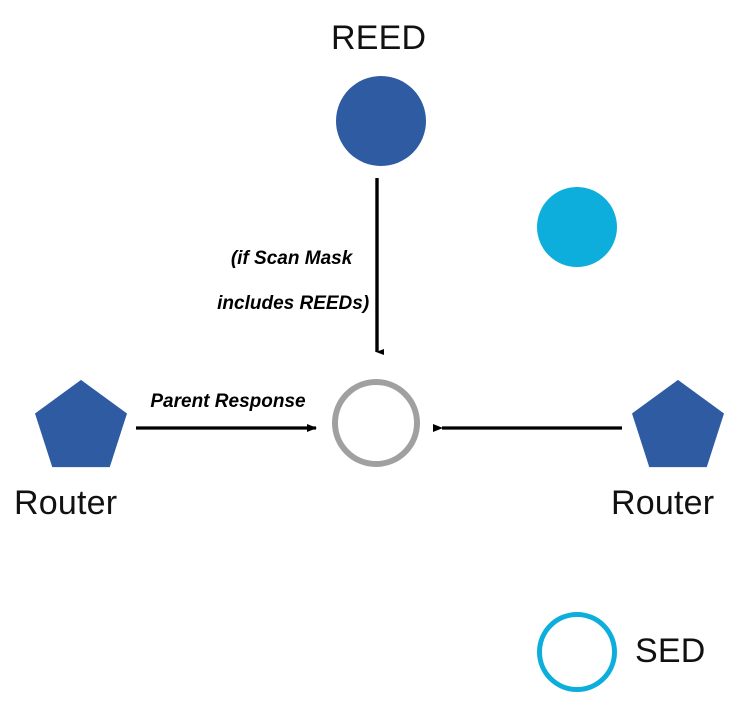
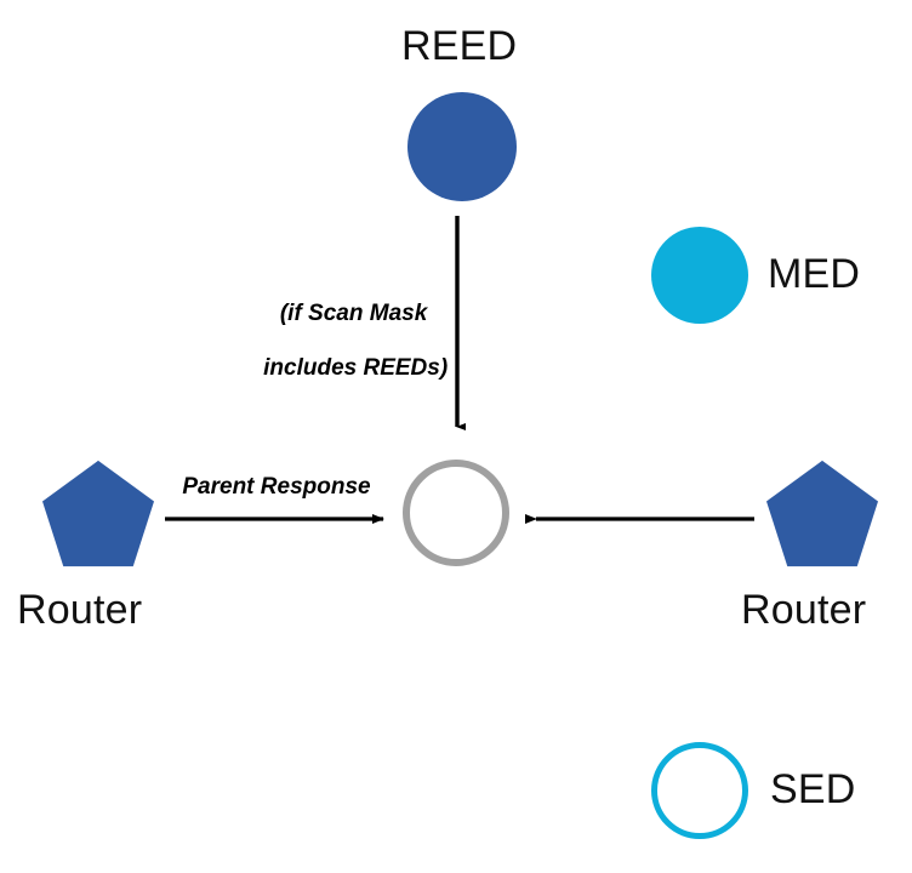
  REED
  (if Scan Mask
  includes REEDs)
+ MED
  Router
  Parent Response
  Router
  SED
